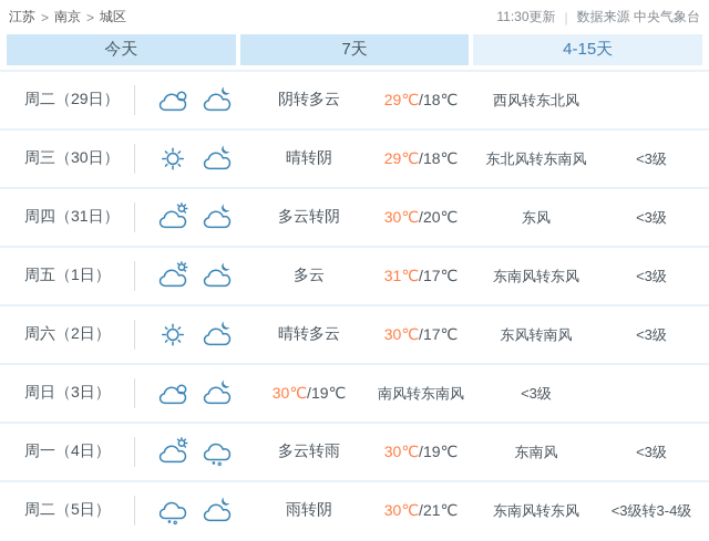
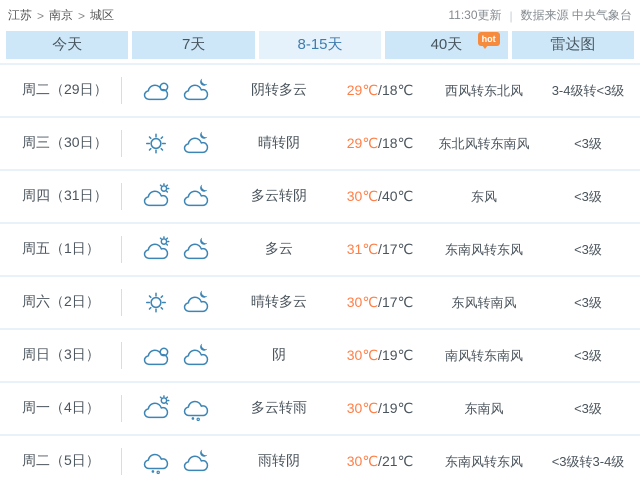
  江苏
  >
  南京
  >
  城区
  11:30更新
  |
  数据来源 中央气象台
  今天
  7天
- 4-15天
+ 8-15天
+ 40天
+ hot
+ 雷达图
  周二（29日）
  阴转多云
  29℃/18℃
  西风转东北风
+ 3-4级转<3级
  周三（30日）
  晴转阴
  29℃/18℃
  东北风转东南风
  <3级
  周四（31日）
  多云转阴
- 30℃/20℃
+ 30℃/40℃
  东风
  <3级
  周五（1日）
  多云
  31℃/17℃
  东南风转东风
  <3级
  周六（2日）
  晴转多云
  30℃/17℃
  东风转南风
  <3级
  周日（3日）
+ 阴
  30℃/19℃
  南风转东南风
  <3级
  周一（4日）
  多云转雨
  30℃/19℃
  东南风
  <3级
  周二（5日）
  雨转阴
  30℃/21℃
  东南风转东风
  <3级转3-4级
